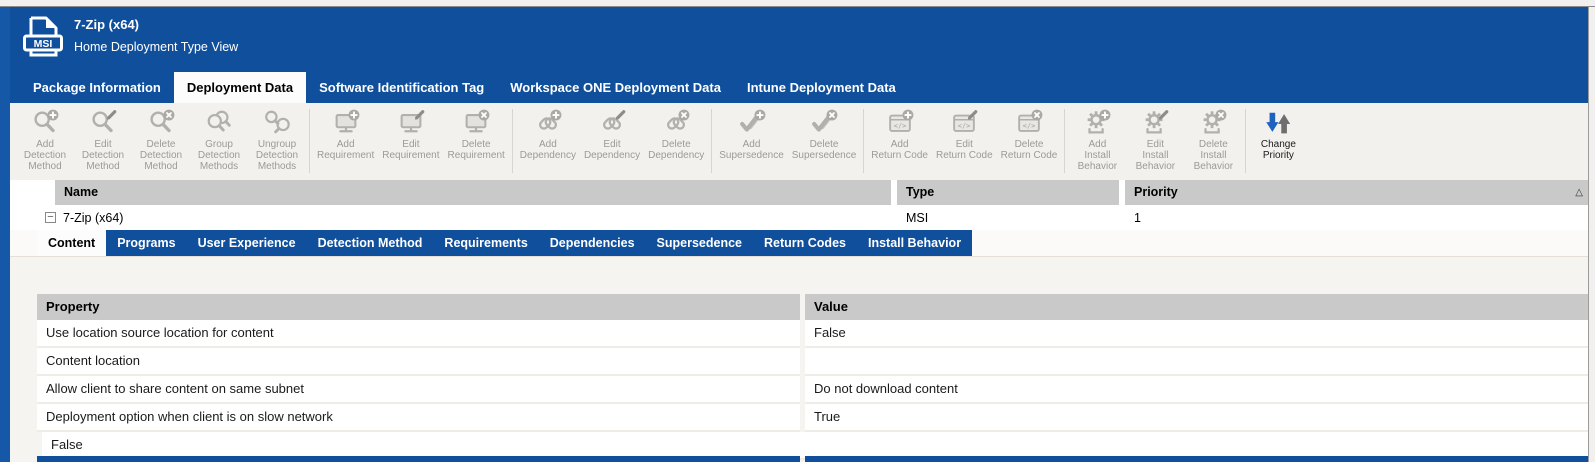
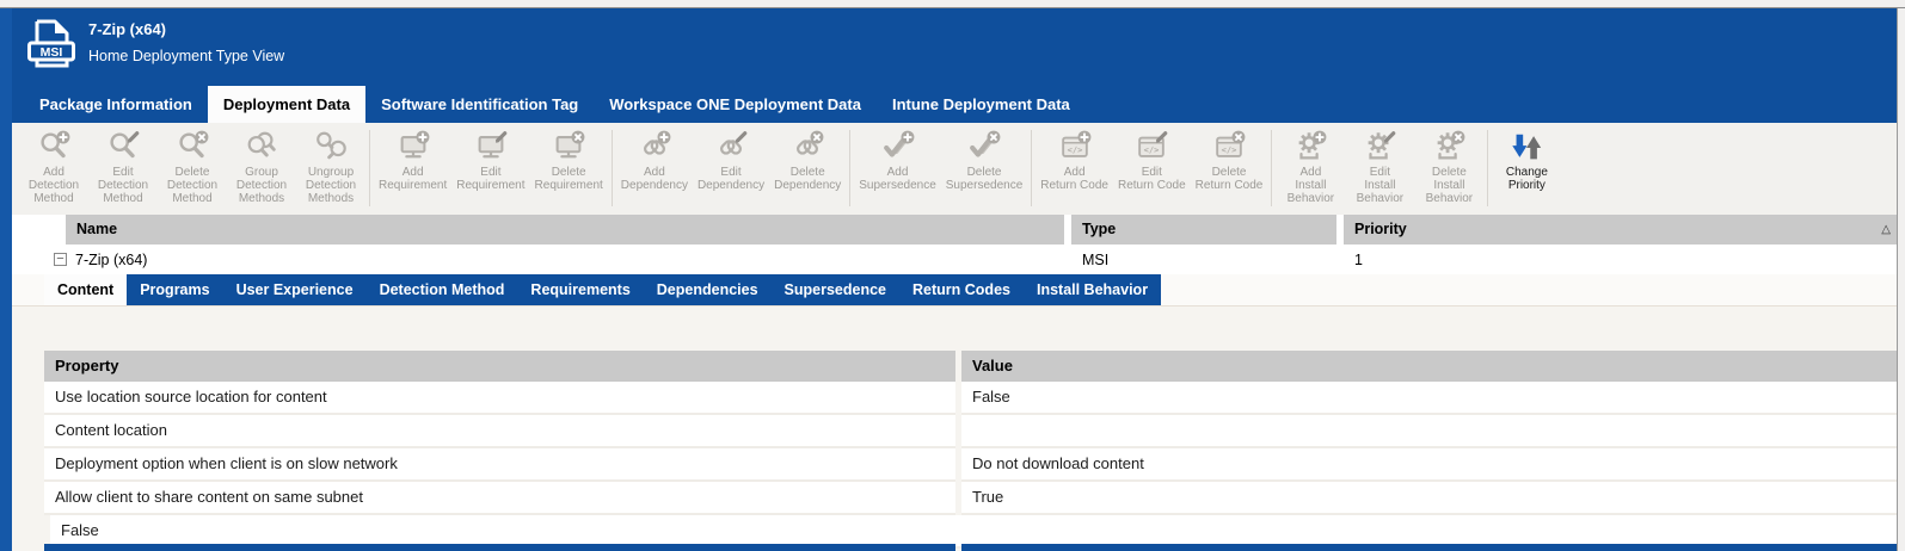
  MSI
  7-Zip (x64)
  Home Deployment Type View
  Package Information
  Deployment Data
  Software Identification Tag
  Workspace ONE Deployment Data
  Intune Deployment Data
  Add
  Detection
  Method
  Edit
  Detection
  Method
  Delete
  Detection
  Method
  Group
  Detection
  Methods
  Ungroup
  Detection
  Methods
  Add
  Requirement
  Edit
  Requirement
  Delete
  Requirement
  Add
  Dependency
  Edit
  Dependency
  Delete
  Dependency
  Add
  Supersedence
  Delete
  Supersedence
  </>
  Add
  Return Code
  </>
  Edit
  Return Code
  </>
  Delete
  Return Code
  Add
  Install
  Behavior
  Edit
  Install
  Behavior
  Delete
  Install
  Behavior
  Change
  Priority
  Name
  Type
  Priority
  △
  −
  7-Zip (x64)
  MSI
  1
  Content
  Programs
  User Experience
  Detection Method
  Requirements
  Dependencies
  Supersedence
  Return Codes
  Install Behavior
  Property
  Value
  Use location source location for content
  False
  Content location
- Allow client to share content on same subnet
+ Deployment option when client is on slow network
  Do not download content
- Deployment option when client is on slow network
+ Allow client to share content on same subnet
  True
  False
